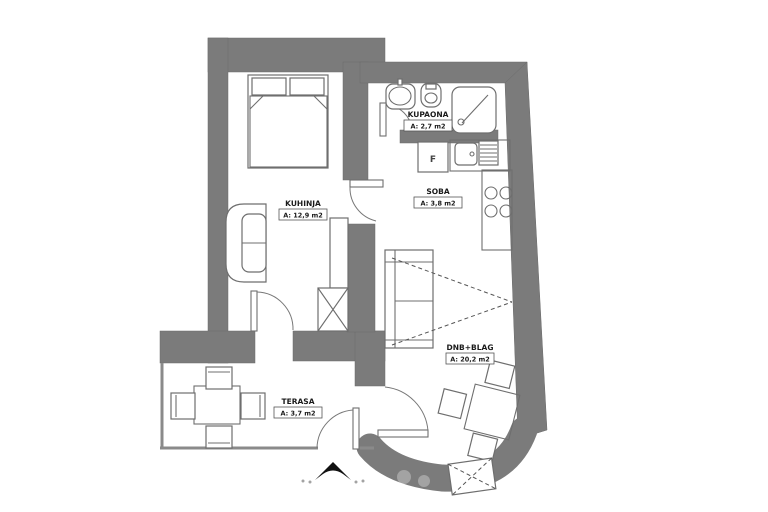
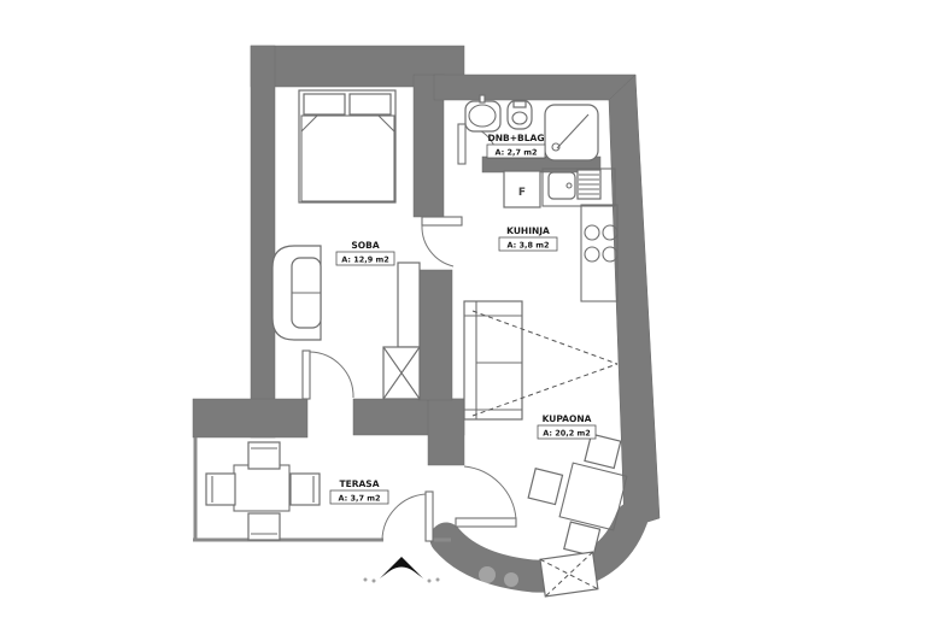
  F
- KUHINJA
+ SOBA
  A: 12,9 m2
- KUPAONA
+ DNB+BLAG
  A: 2,7 m2
- SOBA
+ KUHINJA
  A: 3,8 m2
- DNB+BLAG
+ KUPAONA
  A: 20,2 m2
  TERASA
  A: 3,7 m2
